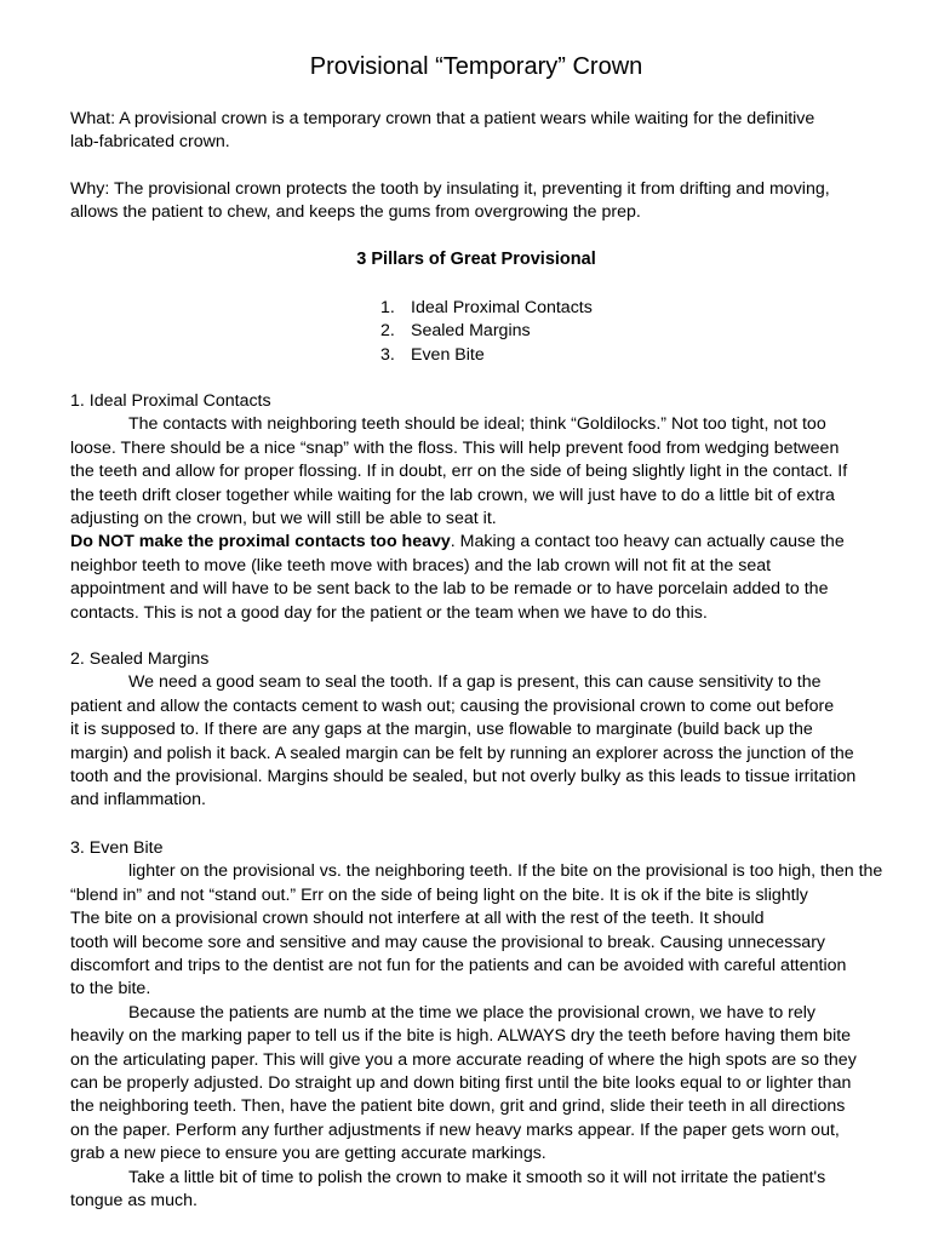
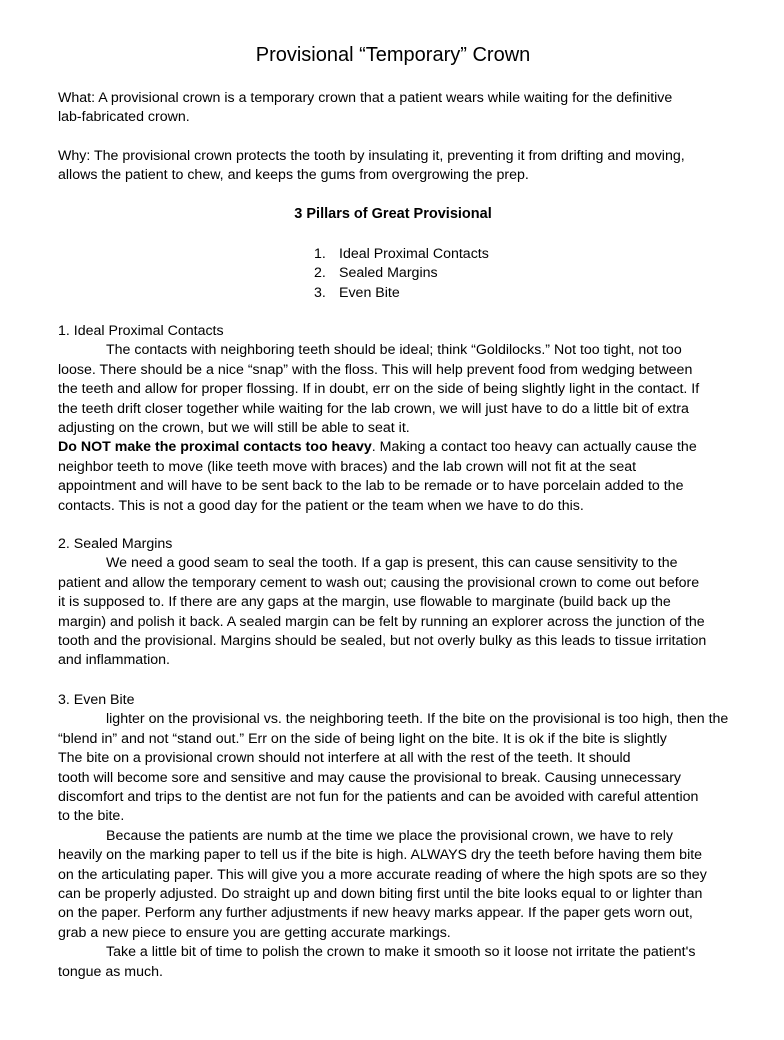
  Provisional “Temporary” Crown
  What: A provisional crown is a temporary crown that a patient wears while waiting for the definitive
  lab-fabricated crown.
  Why: The provisional crown protects the tooth by insulating it, preventing it from drifting and moving,
  allows the patient to chew, and keeps the gums from overgrowing the prep.
  3 Pillars of Great Provisional
  1.
  Ideal Proximal Contacts
  2.
  Sealed Margins
  3.
  Even Bite
  1. Ideal Proximal Contacts
  The contacts with neighboring teeth should be ideal; think “Goldilocks.” Not too tight, not too
  loose. There should be a nice “snap” with the floss. This will help prevent food from wedging between
  the teeth and allow for proper flossing. If in doubt, err on the side of being slightly light in the contact. If
  the teeth drift closer together while waiting for the lab crown, we will just have to do a little bit of extra
  adjusting on the crown, but we will still be able to seat it.
  Do NOT make the proximal contacts too heavy. Making a contact too heavy can actually cause the
  neighbor teeth to move (like teeth move with braces) and the lab crown will not fit at the seat
  appointment and will have to be sent back to the lab to be remade or to have porcelain added to the
  contacts. This is not a good day for the patient or the team when we have to do this.
  2. Sealed Margins
  We need a good seam to seal the tooth. If a gap is present, this can cause sensitivity to the
- patient and allow the contacts cement to wash out; causing the provisional crown to come out before
+ patient and allow the temporary cement to wash out; causing the provisional crown to come out before
  it is supposed to. If there are any gaps at the margin, use flowable to marginate (build back up the
  margin) and polish it back. A sealed margin can be felt by running an explorer across the junction of the
  tooth and the provisional. Margins should be sealed, but not overly bulky as this leads to tissue irritation
  and inflammation.
  3. Even Bite
  lighter on the provisional vs. the neighboring teeth. If the bite on the provisional is too high, then the
  “blend in” and not “stand out.” Err on the side of being light on the bite. It is ok if the bite is slightly
  The bite on a provisional crown should not interfere at all with the rest of the teeth. It should
  tooth will become sore and sensitive and may cause the provisional to break. Causing unnecessary
  discomfort and trips to the dentist are not fun for the patients and can be avoided with careful attention
  to the bite.
  Because the patients are numb at the time we place the provisional crown, we have to rely
  heavily on the marking paper to tell us if the bite is high. ALWAYS dry the teeth before having them bite
  on the articulating paper. This will give you a more accurate reading of where the high spots are so they
  can be properly adjusted. Do straight up and down biting first until the bite looks equal to or lighter than
- the neighboring teeth. Then, have the patient bite down, grit and grind, slide their teeth in all directions
  on the paper. Perform any further adjustments if new heavy marks appear. If the paper gets worn out,
  grab a new piece to ensure you are getting accurate markings.
- Take a little bit of time to polish the crown to make it smooth so it will not irritate the patient's
+ Take a little bit of time to polish the crown to make it smooth so it loose not irritate the patient's
  tongue as much.
